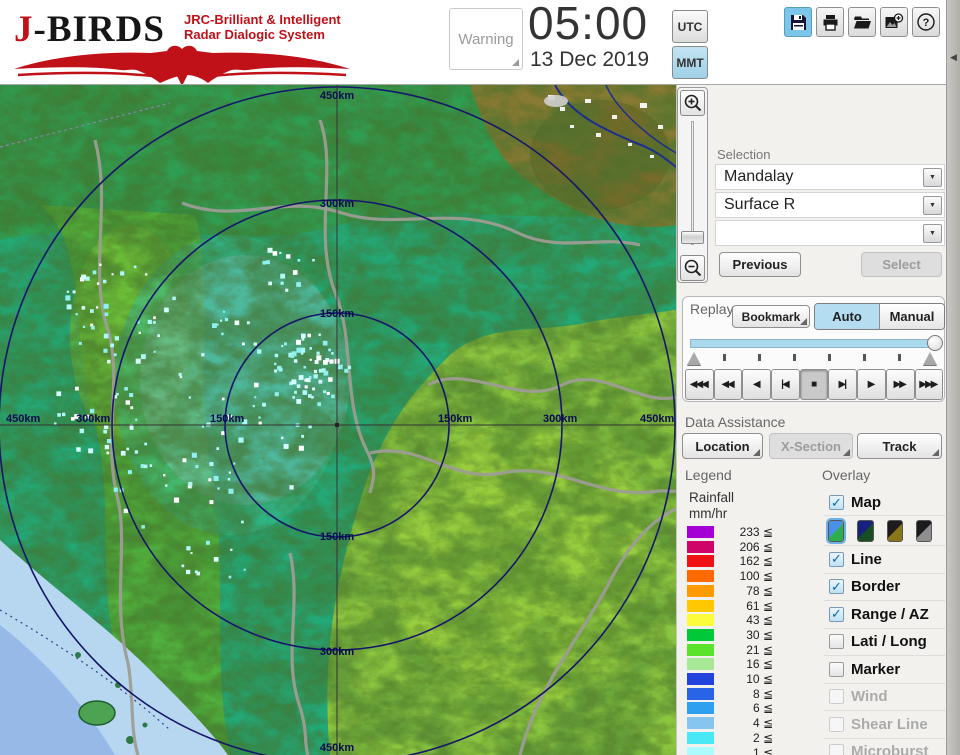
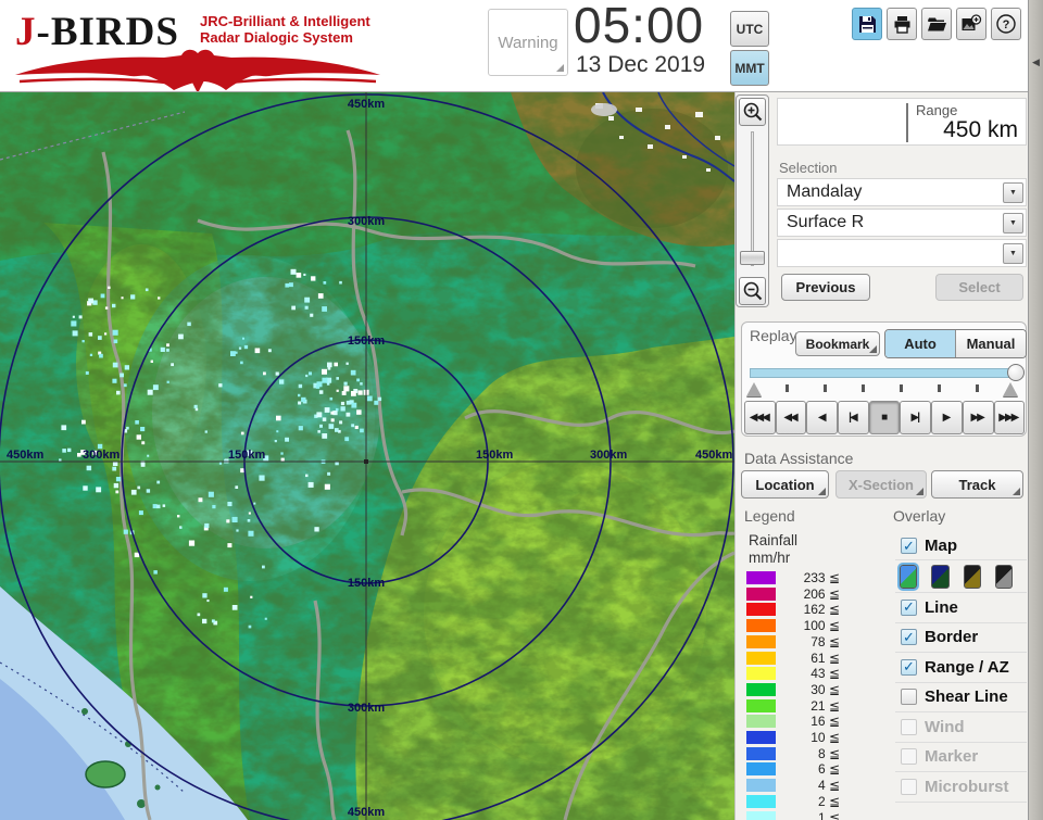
  J-BIRDS
  JRC-Brilliant & Intelligent
  Radar Dialogic System
  Warning
  05:00
  13 Dec 2019
  UTC
  MMT
  ?
  450km
  300km
  150km
  150km
  300km
  450km
  450km
  300km
  150km
  150km
  300km
  450km
+ Range
+ 450 km
  Selection
  Mandalay
  Surface R
  Previous
  Select
  Replay
  Bookmark
  Auto
  Manual
  ◀◀◀
  ◀◀
  ◀
  |◀
  ■
  ▶|
  ▶
  ▶▶
  ▶▶▶
  Data Assistance
  Location
  X-Section
  Track
  Legend
  Overlay
  Rainfall
  mm/hr
  233 ≦
  206 ≦
  162 ≦
  100 ≦
  78 ≦
  61 ≦
  43 ≦
  30 ≦
  21 ≦
  16 ≦
  10 ≦
  8 ≦
  6 ≦
  4 ≦
  2 ≦
  1 ≦
  ✓
  Map
  ✓
  Line
  ✓
  Border
  ✓
  Range / AZ
- Lati / Long
- Marker
+ Shear Line
  Wind
- Shear Line
+ Marker
  Microburst
  ◀
